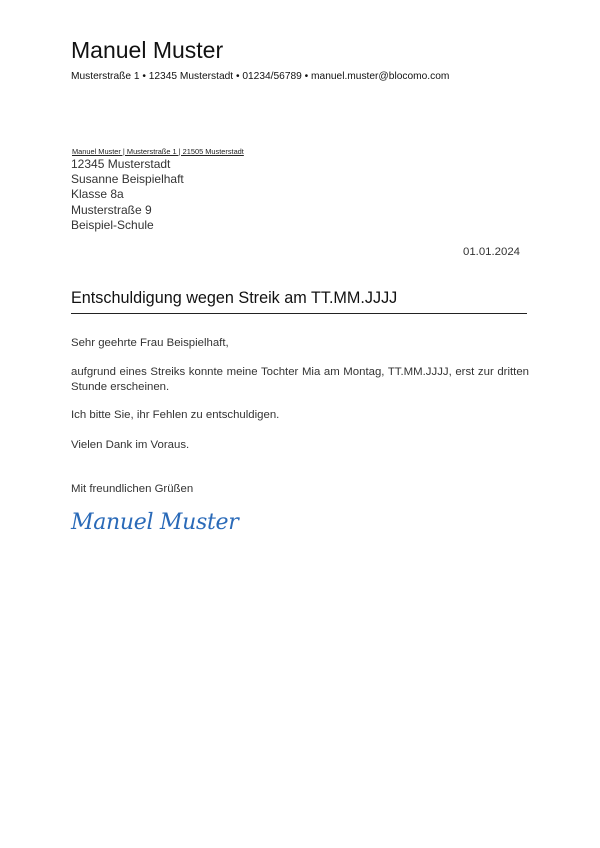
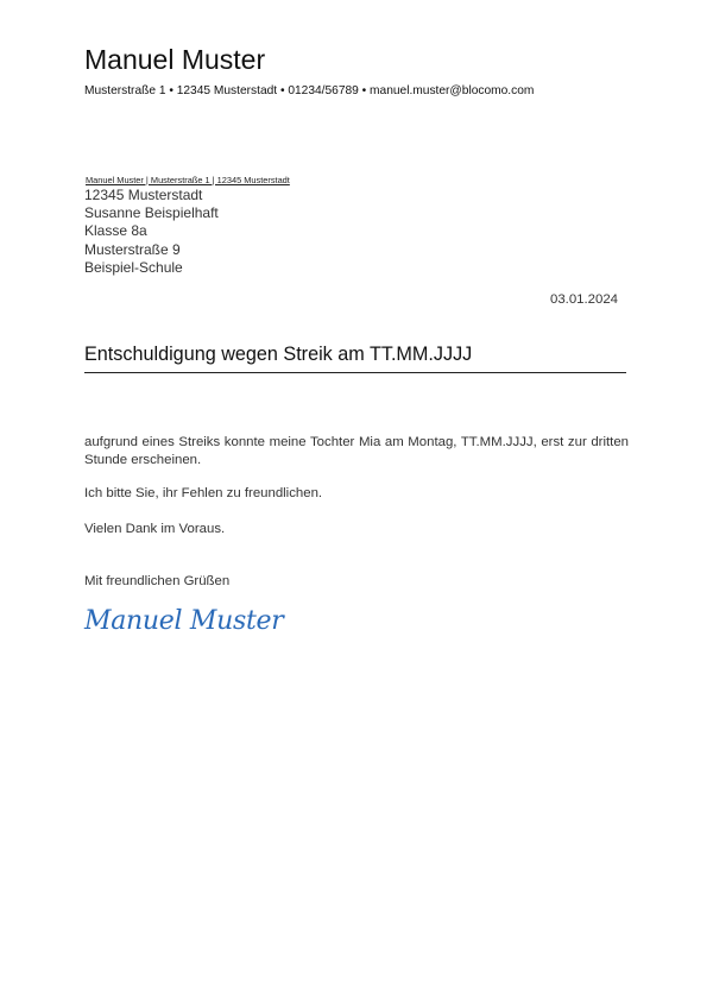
  Manuel Muster
  Musterstraße 1 • 12345 Musterstadt • 01234/56789 • manuel.muster@blocomo.com
- Manuel Muster | Musterstraße 1 | 21505 Musterstadt
+ Manuel Muster | Musterstraße 1 | 12345 Musterstadt
  12345 Musterstadt
  Susanne Beispielhaft
  Klasse 8a
  Musterstraße 9
  Beispiel-Schule
- 01.01.2024
+ 03.01.2024
  Entschuldigung wegen Streik am TT.MM.JJJJ
- Sehr geehrte Frau Beispielhaft,
  aufgrund eines Streiks konnte meine Tochter Mia am Montag, TT.MM.JJJJ, erst zur dritten Stunde erscheinen.
- Ich bitte Sie, ihr Fehlen zu entschuldigen.
+ Ich bitte Sie, ihr Fehlen zu freundlichen.
  Vielen Dank im Voraus.
  Mit freundlichen Grüßen
  Manuel Muster
